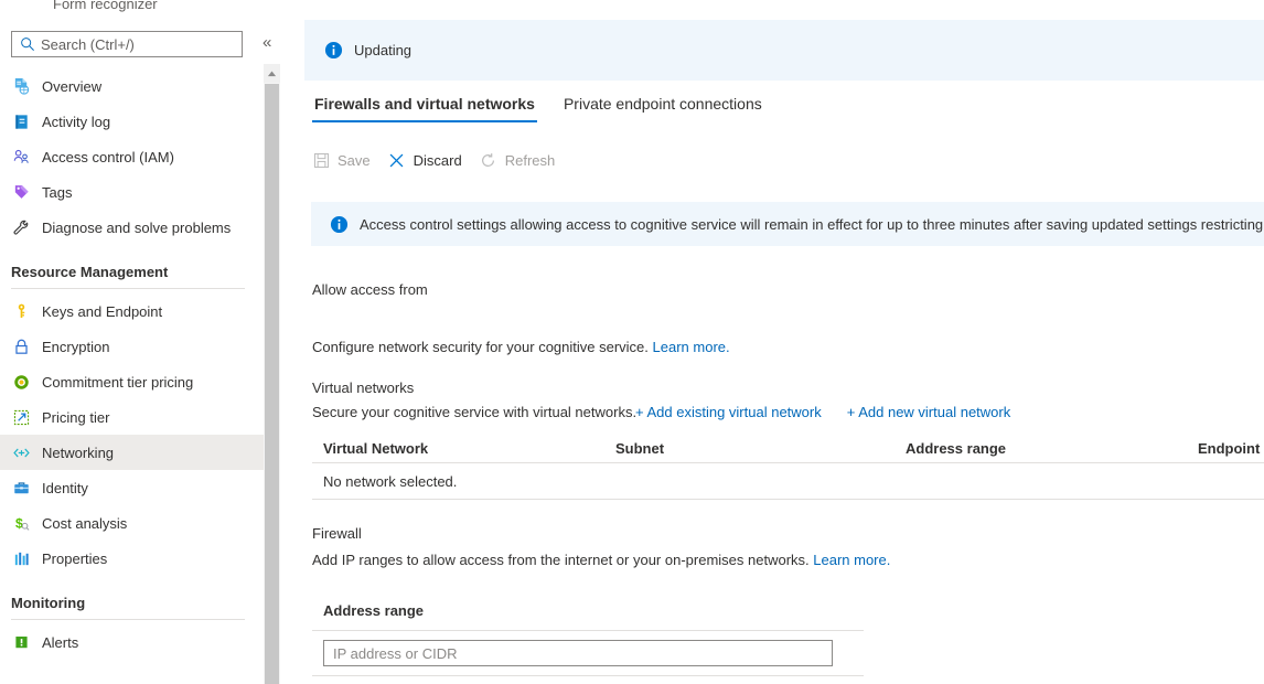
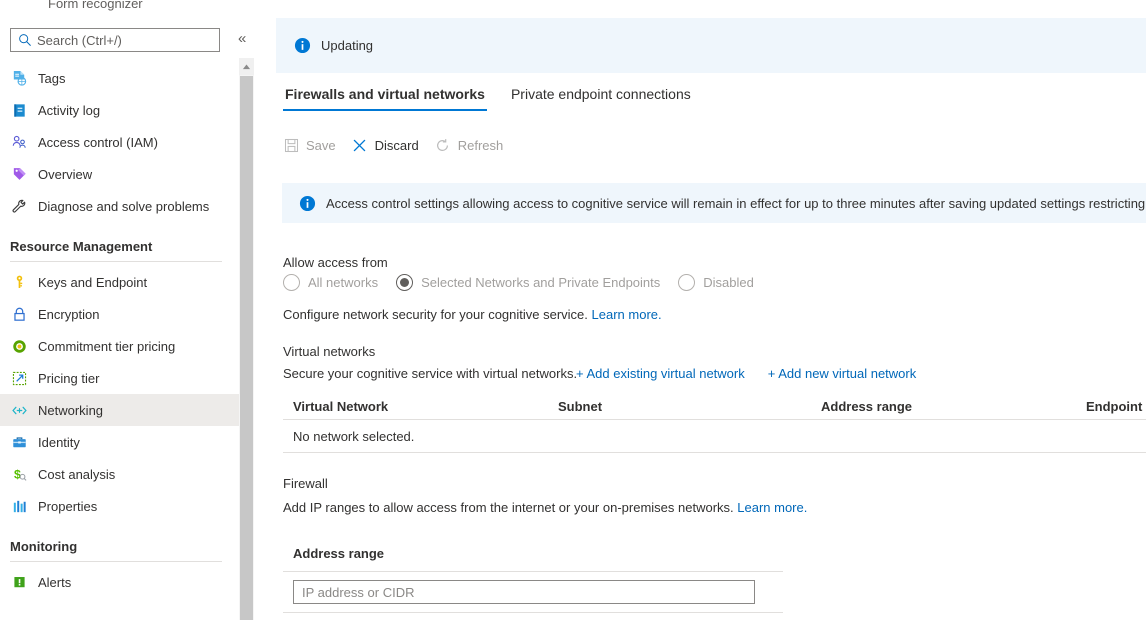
  Form recognizer
  Search (Ctrl+/)
  «
- Overview
+ Tags
  Activity log
  Access control (IAM)
- Tags
+ Overview
  Diagnose and solve problems
  Resource Management
  Keys and Endpoint
  Encryption
  Commitment tier pricing
  Pricing tier
  Networking
  Identity
  $
  Cost analysis
  Properties
  Monitoring
  Alerts
  Updating
  Firewalls and virtual networks
  Private endpoint connections
  Save
  Discard
  Refresh
  Access control settings allowing access to cognitive service will remain in effect for up to three minutes after saving updated settings restricting
  Allow access from
+ All networks
+ Selected Networks and Private Endpoints
+ Disabled
  Configure network security for your cognitive service. Learn more.
  Virtual networks
  Secure your cognitive service with virtual networks.
  + Add existing virtual network
  + Add new virtual network
  Virtual Network
  Subnet
  Address range
  Endpoint
  No network selected.
  Firewall
  Add IP ranges to allow access from the internet or your on-premises networks. Learn more.
  Address range
  IP address or CIDR
